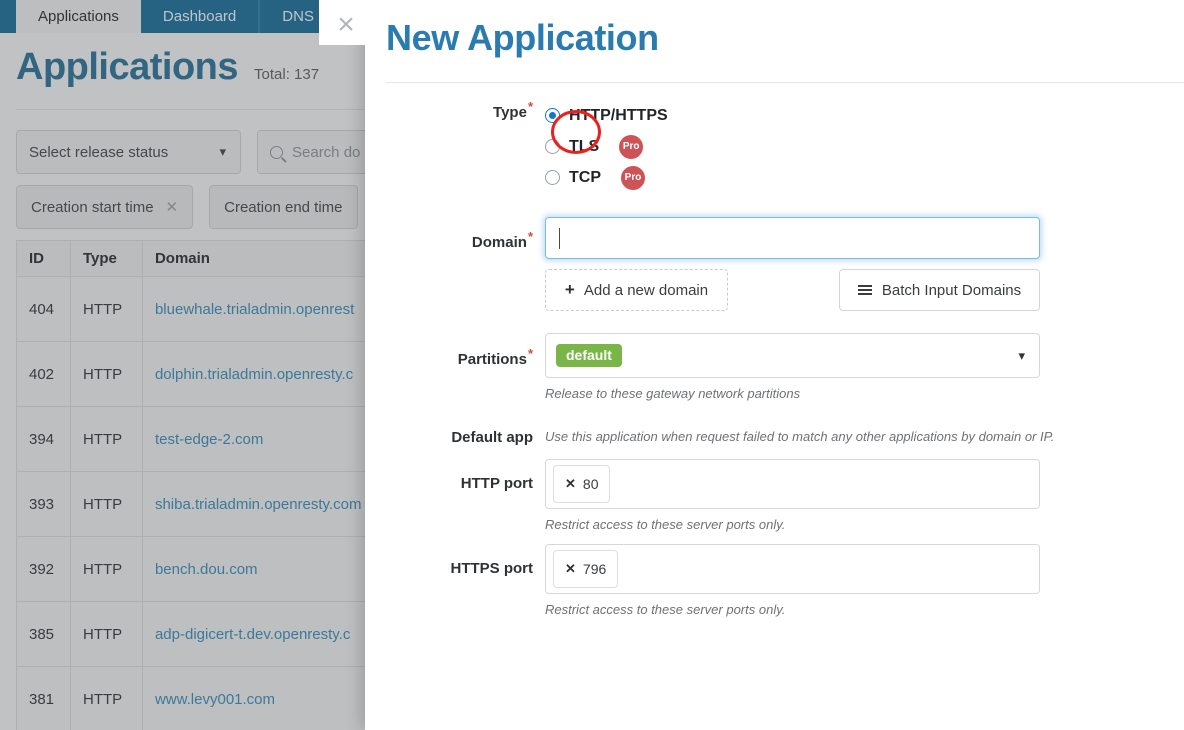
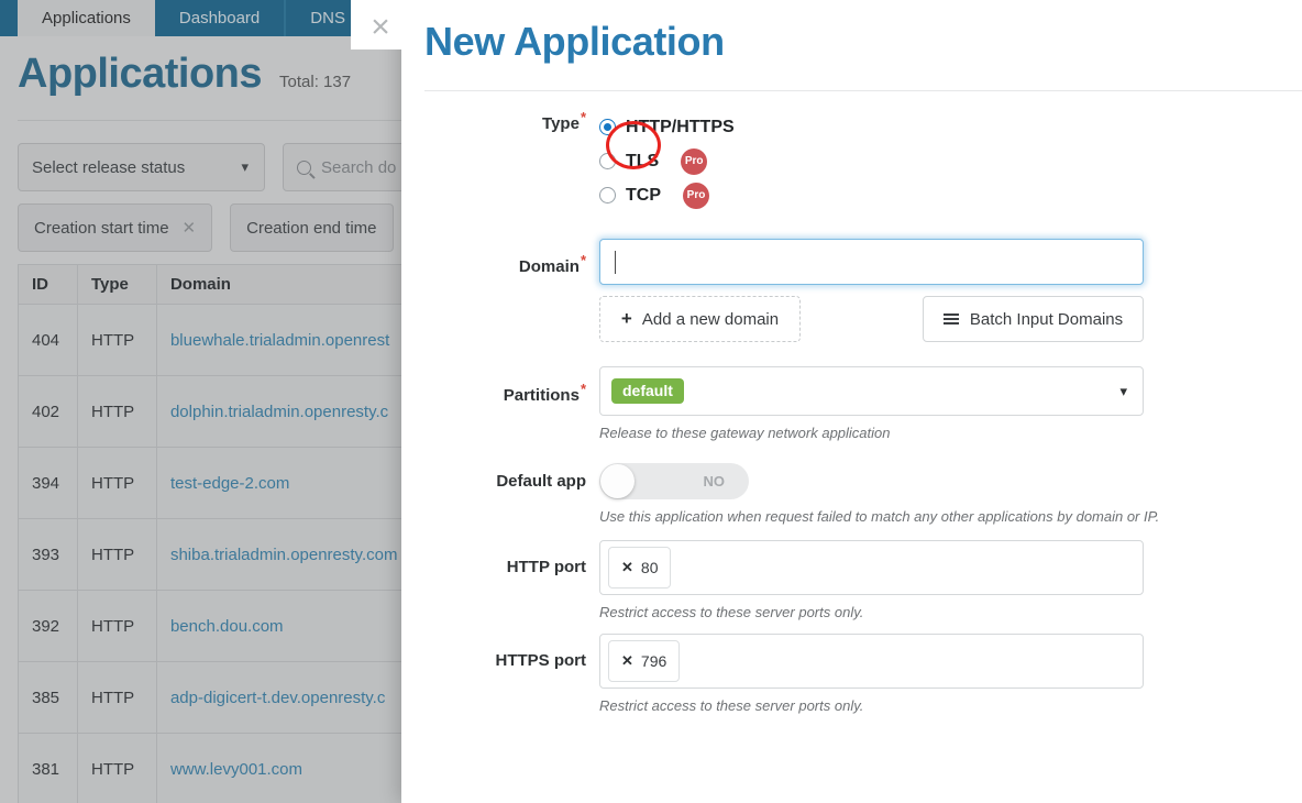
  Applications
  Dashboard
  DNS
  Applications
  Total: 137
  Select release status
  ▾
  Search do
  Creation start time
  ✕
  Creation end time
  ID	Type	Domain
  404	HTTP	bluewhale.trialadmin.openrest
  402	HTTP	dolphin.trialadmin.openresty.c
  394	HTTP	test-edge-2.com
  393	HTTP	shiba.trialadmin.openresty.com
  392	HTTP	bench.dou.com
  385	HTTP	adp-digicert-t.dev.openresty.c
  381	HTTP	www.levy001.com
  ×
  New Application
  Type*
  HTTP/HTTPS
  TLS
  Pro
  TCP
  Pro
  Domain*
  +
  Add a new domain
  Batch Input Domains
  Partitions*
  default
  ▾
- Release to these gateway network partitions
+ Release to these gateway network application
  Default app
+ NO
  Use this application when request failed to match any other applications by domain or IP.
  HTTP port
  ✕
  80
  Restrict access to these server ports only.
  HTTPS port
  ✕
  796
  Restrict access to these server ports only.
